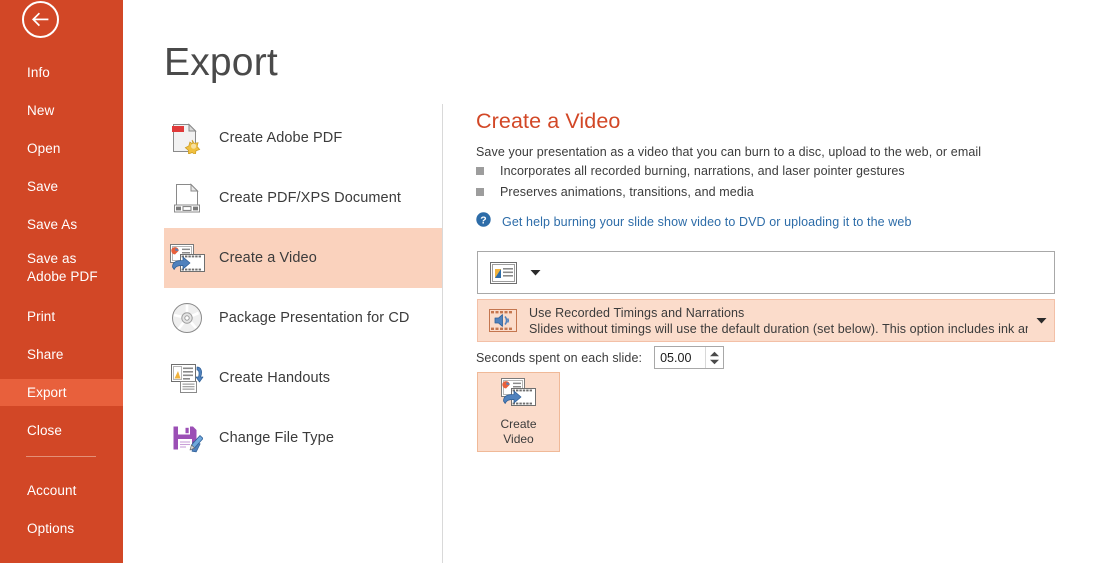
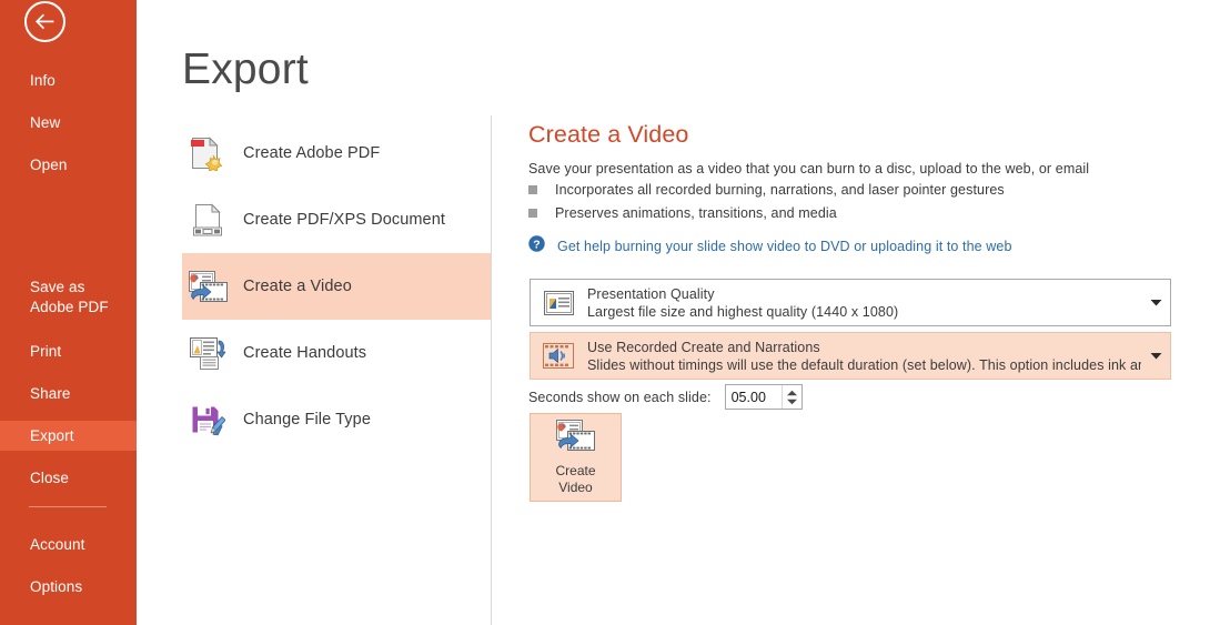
  Info
  New
  Open
- Save
- Save As
  Save as Adobe PDF
  Print
  Share
  Export
  Close
  Account
  Options
  Export
  Create Adobe PDF
  Create PDF/XPS Document
  Create a Video
- Package Presentation for CD
  Create Handouts
  Change File Type
  Create a Video
  Save your presentation as a video that you can burn to a disc, upload to the web, or email
  Incorporates all recorded burning, narrations, and laser pointer gestures
  Preserves animations, transitions, and media
  ?
  Get help burning your slide show video to DVD or uploading it to the web
+ Presentation Quality
+ Largest file size and highest quality (1440 x 1080)
- Use Recorded Timings and Narrations
+ Use Recorded Create and Narrations
  Slides without timings will use the default duration (set below). This option includes ink a
- Seconds spent on each slide:
+ Seconds show on each slide:
  05.00
  Create
  Video
